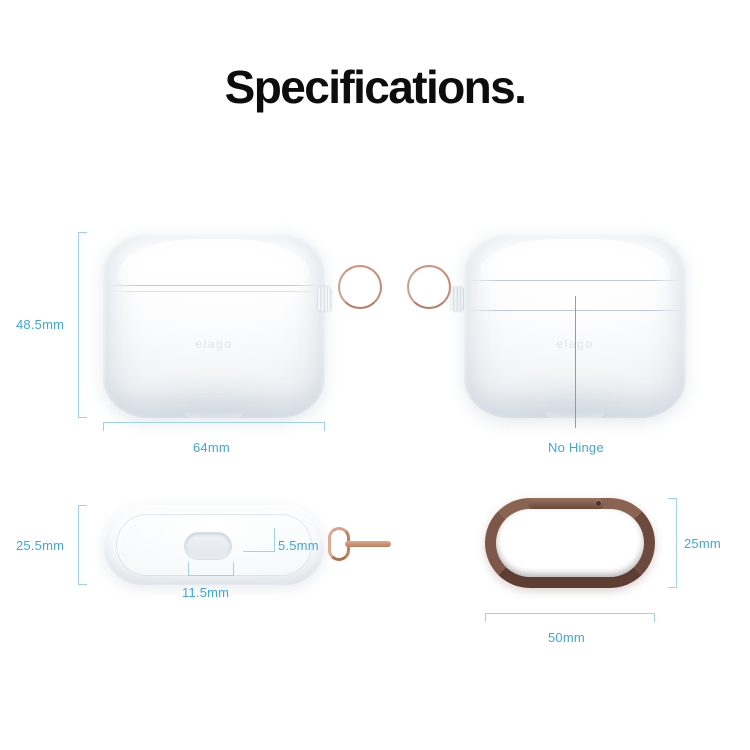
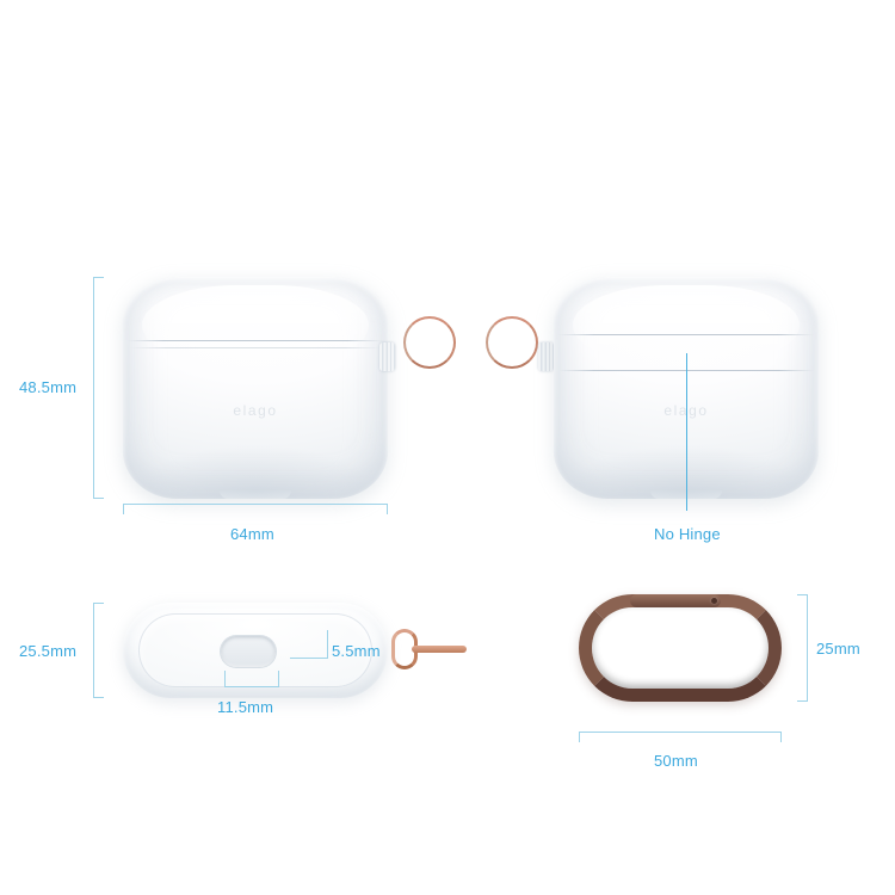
- Specifications.
  48.5mm
  elago
  64mm
  elago
  No Hinge
  25.5mm
  5.5mm
  11.5mm
  25mm
  50mm
